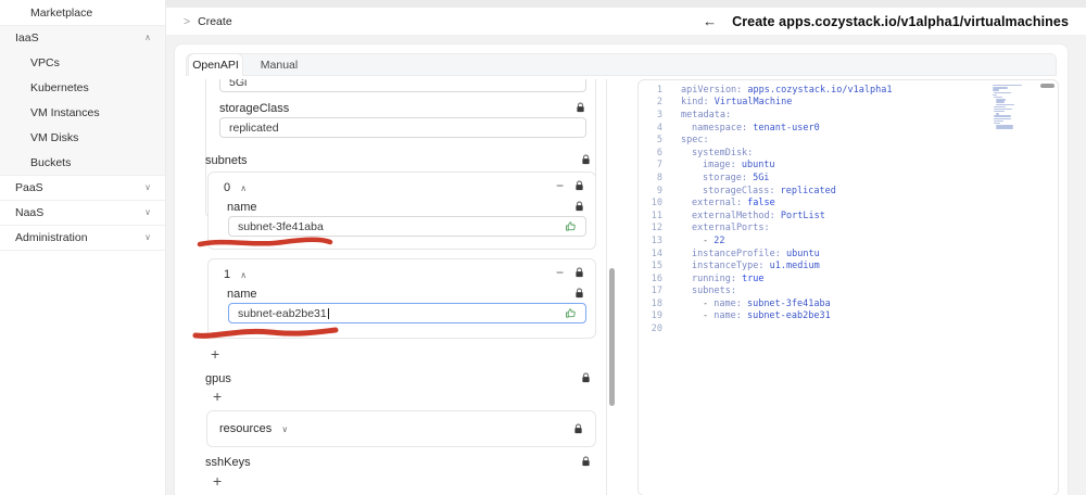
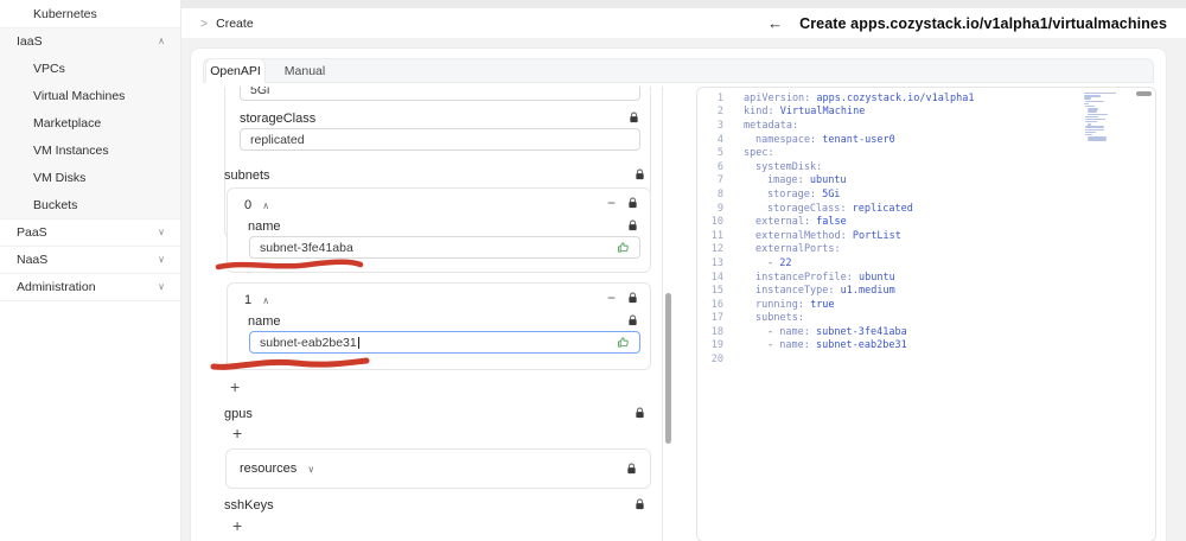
- Marketplace
+ Kubernetes
  IaaS
  ∧
  VPCs
+ Virtual Machines
- Kubernetes
+ Marketplace
  VM Instances
  VM Disks
  Buckets
  PaaS
  ∨
  NaaS
  ∨
  Administration
  ∨
  >
  Create
  ←
  Create apps.cozystack.io/v1alpha1/virtualmachines
  OpenAPI
  Manual
  5Gi
  storageClass
  replicated
  subnets
  0 ∧
  −
  name
  subnet-3fe41aba
  1 ∧
  −
  name
  subnet-eab2be31
  +
  gpus
  +
  resources ∨
  sshKeys
  +
  1
  apiVersion: apps.cozystack.io/v1alpha1
  2
  kind: VirtualMachine
  3
  metadata:
  4
  namespace: tenant-user0
  5
  spec:
  6
  systemDisk:
  7
  image: ubuntu
  8
  storage: 5Gi
  9
  storageClass: replicated
  10
  external: false
  11
  externalMethod: PortList
  12
  externalPorts:
  13
  - 22
  14
  instanceProfile: ubuntu
  15
  instanceType: u1.medium
  16
  running: true
  17
  subnets:
  18
  - name: subnet-3fe41aba
  19
  - name: subnet-eab2be31
  20
